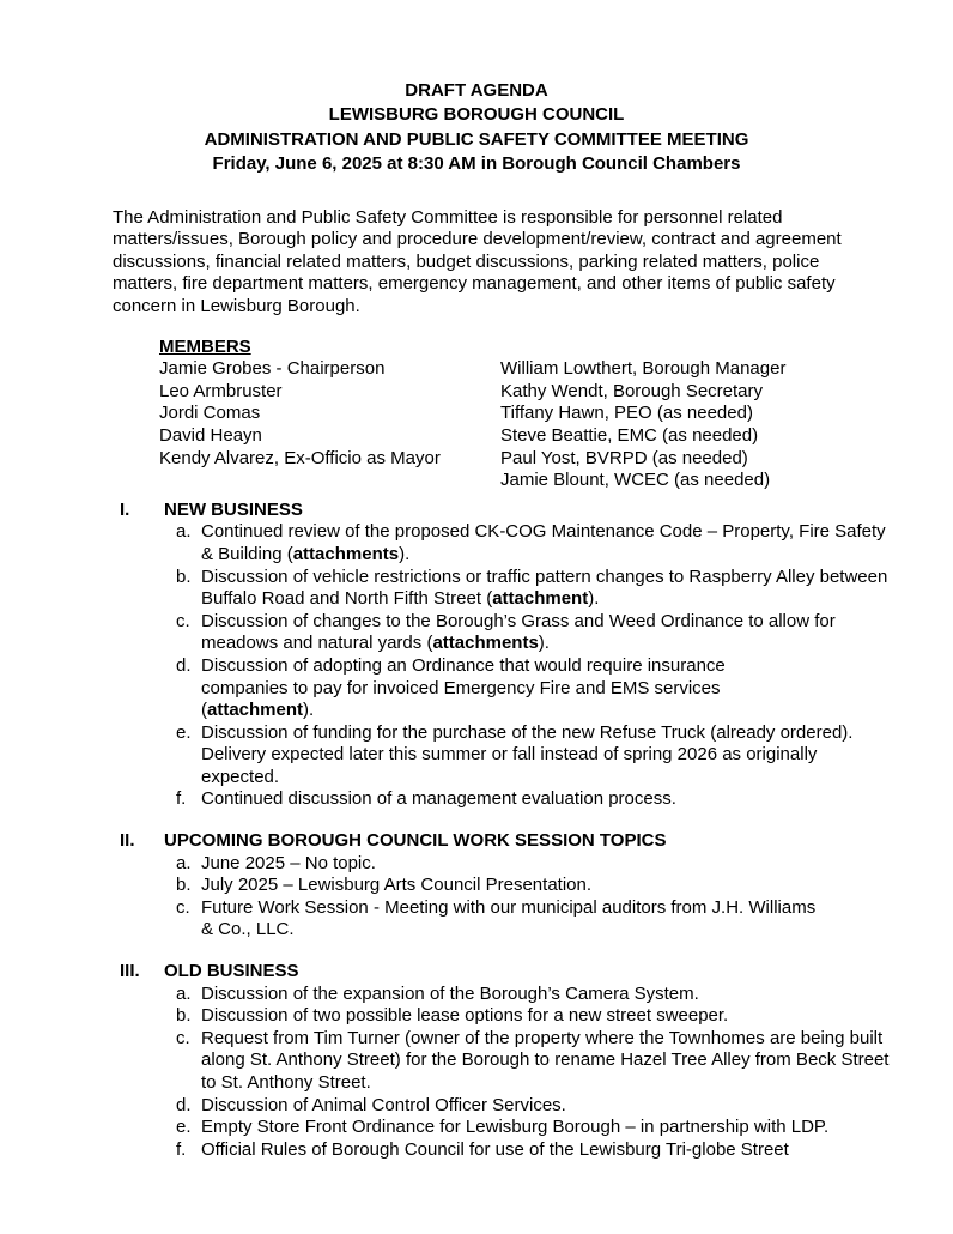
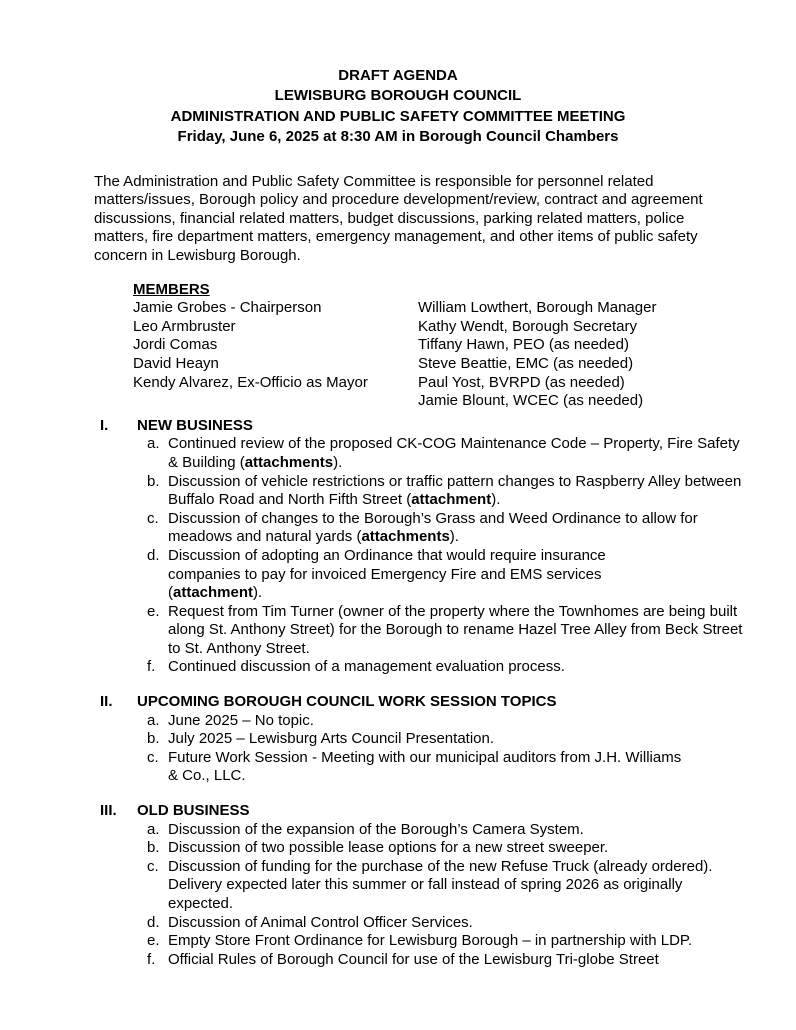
  DRAFT AGENDA
  LEWISBURG BOROUGH COUNCIL
  ADMINISTRATION AND PUBLIC SAFETY COMMITTEE MEETING
  Friday, June 6, 2025 at 8:30 AM in Borough Council Chambers
  The Administration and Public Safety Committee is responsible for personnel related matters/issues, Borough policy and procedure development/review, contract and agreement discussions, financial related matters, budget discussions, parking related matters, police matters, fire department matters, emergency management, and other items of public safety concern in Lewisburg Borough.
  MEMBERS
  Jamie Grobes - Chairperson
  William Lowthert, Borough Manager
  Leo Armbruster
  Kathy Wendt, Borough Secretary
  Jordi Comas
  Tiffany Hawn, PEO (as needed)
  David Heayn
  Steve Beattie, EMC (as needed)
  Kendy Alvarez, Ex-Officio as Mayor
  Paul Yost, BVRPD (as needed)
  Jamie Blount, WCEC (as needed)
  I.
  NEW BUSINESS
  a.
  Continued review of the proposed CK-COG Maintenance Code – Property, Fire Safety & Building (attachments).
  b.
  Discussion of vehicle restrictions or traffic pattern changes to Raspberry Alley between Buffalo Road and North Fifth Street (attachment).
  c.
  Discussion of changes to the Borough’s Grass and Weed Ordinance to allow for meadows and natural yards (attachments).
  d.
  Discussion of adopting an Ordinance that would require insurance
  companies to pay for invoiced Emergency Fire and EMS services
  (attachment).
  e.
- Discussion of funding for the purchase of the new Refuse Truck (already ordered). Delivery expected later this summer or fall instead of spring 2026 as originally expected.
+ Request from Tim Turner (owner of the property where the Townhomes are being built along St. Anthony Street) for the Borough to rename Hazel Tree Alley from Beck Street to St. Anthony Street.
  f.
  Continued discussion of a management evaluation process.
  II.
  UPCOMING BOROUGH COUNCIL WORK SESSION TOPICS
  a.
  June 2025 – No topic.
  b.
  July 2025 – Lewisburg Arts Council Presentation.
  c.
  Future Work Session - Meeting with our municipal auditors from J.H. Williams
  & Co., LLC.
  III.
  OLD BUSINESS
  a.
  Discussion of the expansion of the Borough’s Camera System.
  b.
  Discussion of two possible lease options for a new street sweeper.
  c.
- Request from Tim Turner (owner of the property where the Townhomes are being built along St. Anthony Street) for the Borough to rename Hazel Tree Alley from Beck Street to St. Anthony Street.
+ Discussion of funding for the purchase of the new Refuse Truck (already ordered). Delivery expected later this summer or fall instead of spring 2026 as originally expected.
  d.
  Discussion of Animal Control Officer Services.
  e.
  Empty Store Front Ordinance for Lewisburg Borough – in partnership with LDP.
  f.
  Official Rules of Borough Council for use of the Lewisburg Tri-globe Street
